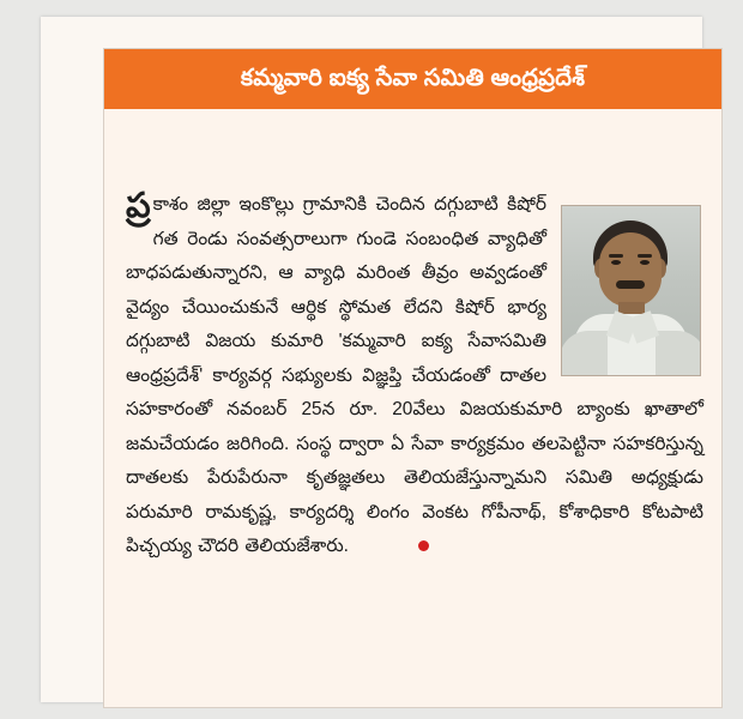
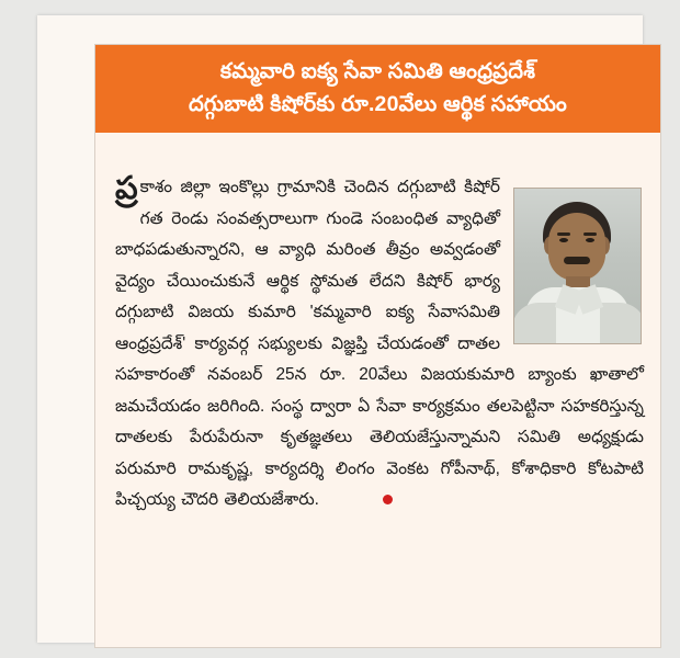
  కమ్మవారి ఐక్య సేవా సమితి ఆంధ్రప్రదేశ్
+ దగ్గుబాటి కిషోర్‌కు రూ.20వేలు ఆర్థిక సహాయం
  ప్ర
  కాశం జిల్లా ఇంకొల్లు గ్రామానికి చెందిన దగ్గుబాటి కిషోర్ గత రెండు సంవత్సరాలుగా గుండె సంబంధిత వ్యాధితో బాధపడుతున్నారని, ఆ వ్యాధి మరింత తీవ్రం అవ్వడంతో వైద్యం చేయించుకునే ఆర్థిక స్థోమత లేదని కిషోర్ భార్య దగ్గుబాటి విజయ కుమారి 'కమ్మవారి ఐక్య సేవాసమితి ఆంధ్రప్రదేశ్' కార్యవర్గ సభ్యులకు విజ్ఞప్తి చేయడంతో దాతల సహకారంతో నవంబర్ 25న రూ. 20వేలు విజయకుమారి బ్యాంకు ఖాతాలో జమచేయడం జరిగింది. సంస్థ ద్వారా ఏ సేవా కార్యక్రమం తలపెట్టినా సహకరిస్తున్న దాతలకు పేరుపేరునా కృతజ్ఞతలు తెలియజేస్తున్నామని సమితి అధ్యక్షుడు పరుమారి రామకృష్ణ, కార్యదర్శి లింగం వెంకట గోపీనాథ్, కోశాధికారి కోటపాటి పిచ్చయ్య చౌదరి తెలియజేశారు.
